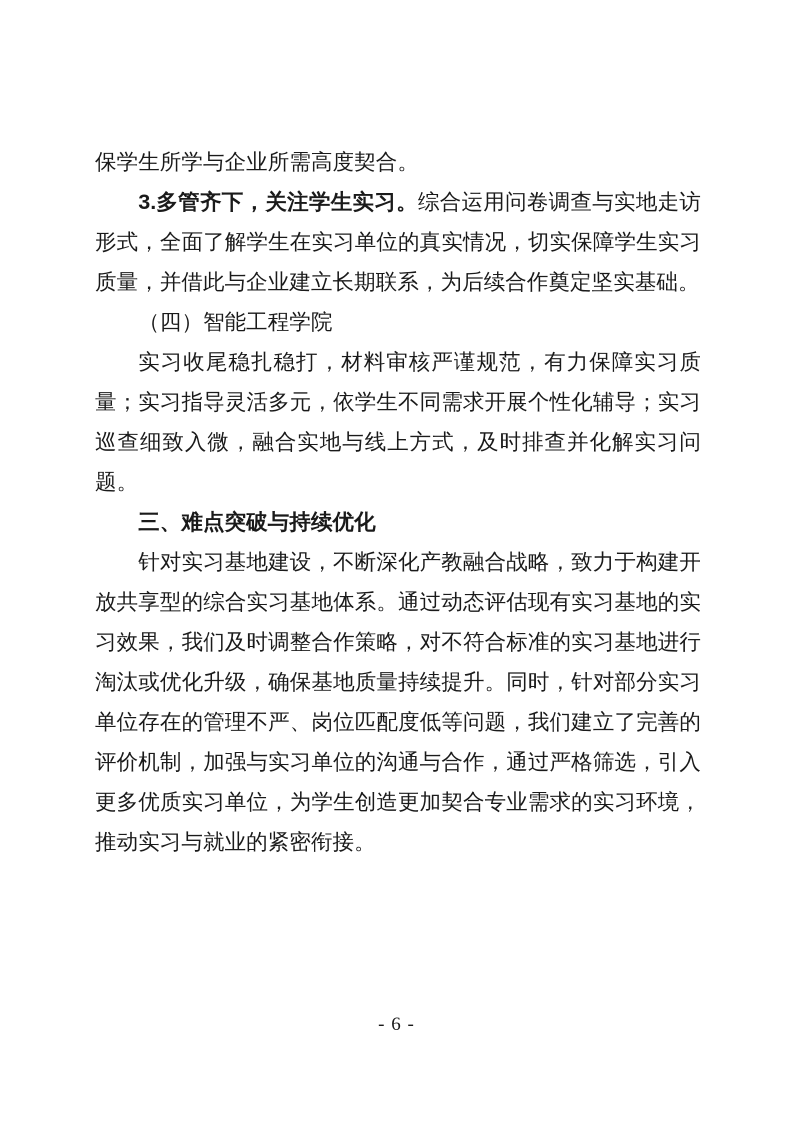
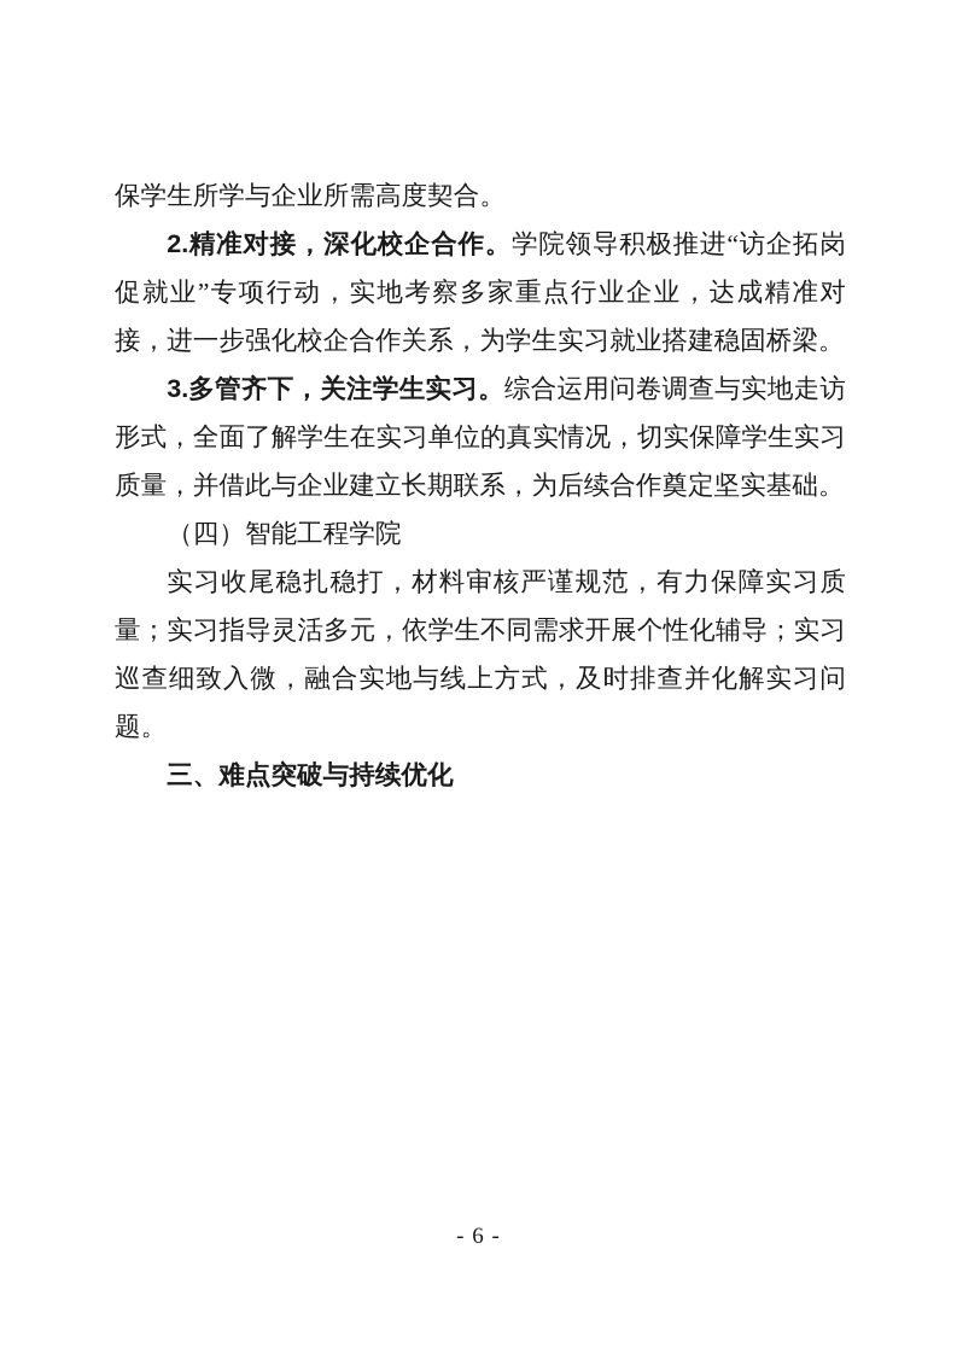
  保学生所学与企业所需高度契合。
+ 2.精准对接，深化校企合作。学院领导积极推进“访企拓岗促就业”专项行动，实地考察多家重点行业企业，达成精准对接，进一步强化校企合作关系，为学生实习就业搭建稳固桥梁。
  3.多管齐下，关注学生实习。综合运用问卷调查与实地走访形式，全面了解学生在实习单位的真实情况，切实保障学生实习质量，并借此与企业建立长期联系，为后续合作奠定坚实基础。
  （四）智能工程学院
  实习收尾稳扎稳打，材料审核严谨规范，有力保障实习质量；实习指导灵活多元，依学生不同需求开展个性化辅导；实习巡查细致入微，融合实地与线上方式，及时排查并化解实习问题。
  三、难点突破与持续优化
- 针对实习基地建设，不断深化产教融合战略，致力于构建开放共享型的综合实习基地体系。通过动态评估现有实习基地的实习效果，我们及时调整合作策略，对不符合标准的实习基地进行淘汰或优化升级，确保基地质量持续提升。同时，针对部分实习单位存在的管理不严、岗位匹配度低等问题，我们建立了完善的评价机制，加强与实习单位的沟通与合作，通过严格筛选，引入更多优质实习单位，为学生创造更加契合专业需求的实习环境，推动实习与就业的紧密衔接。
  - 6 -
